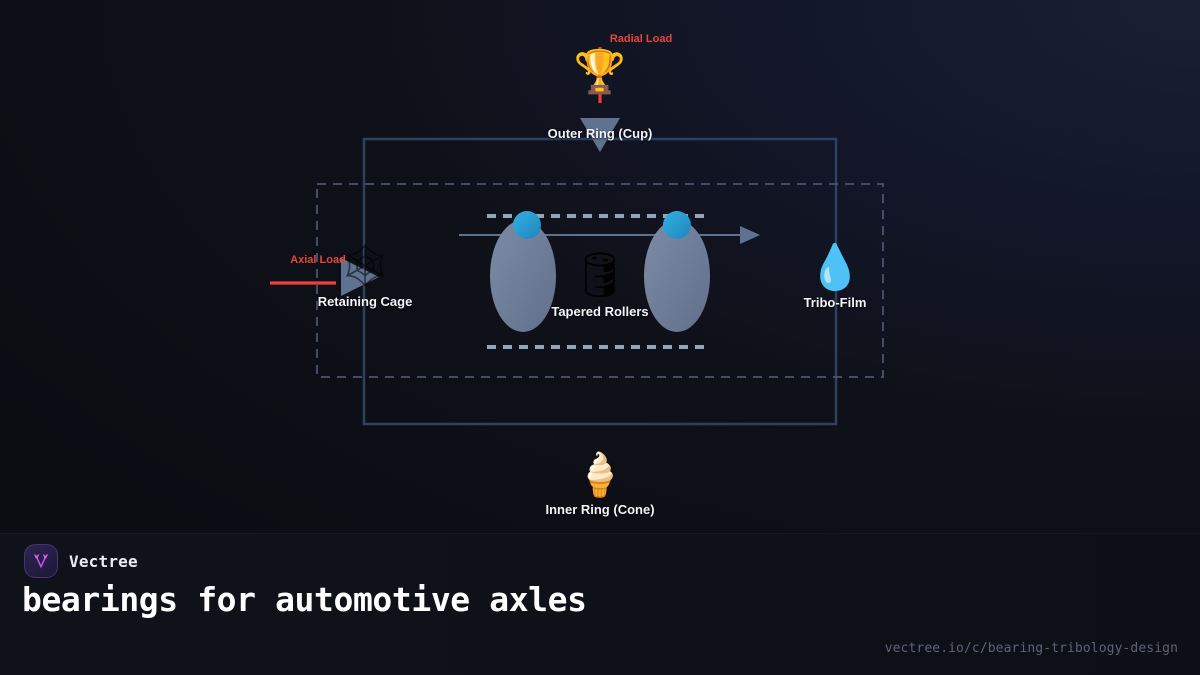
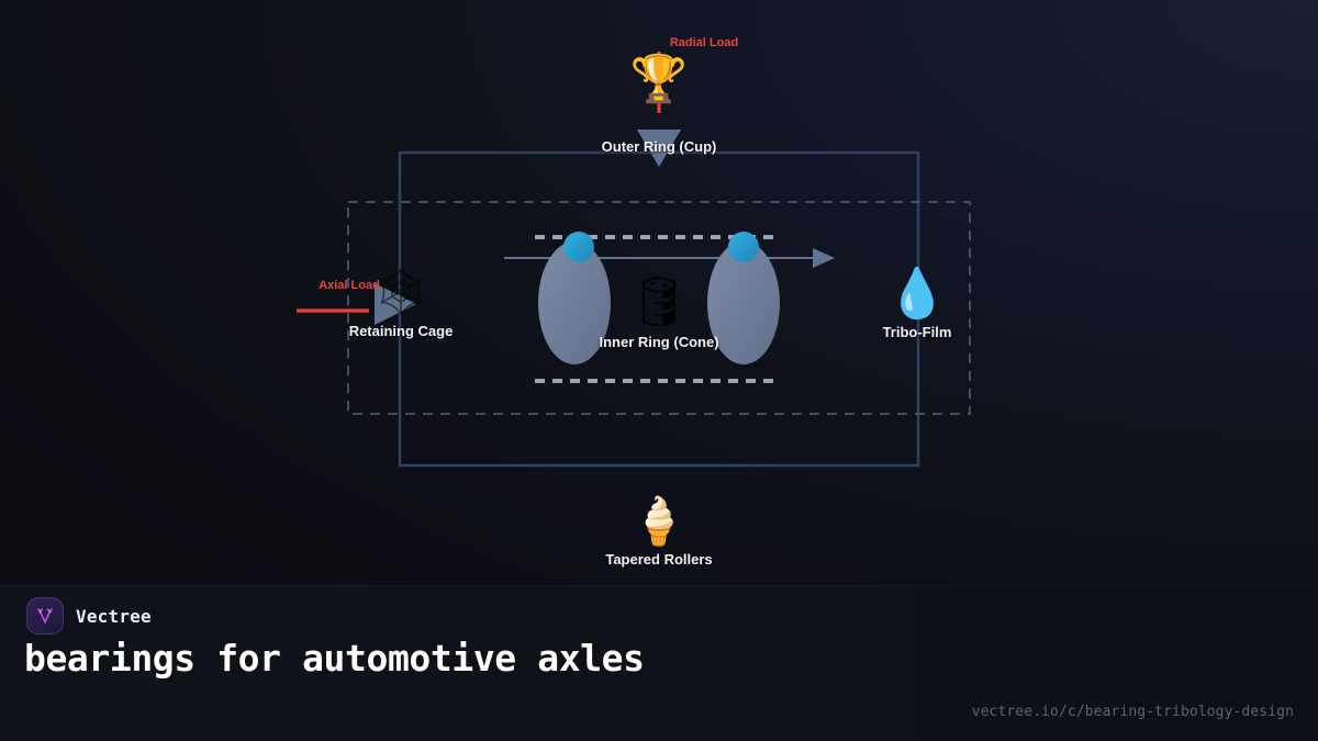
  🏆
  🕸
  🛢
  💧
  🍦
  Outer Ring (Cup)
  Retaining Cage
- Tapered Rollers
+ Inner Ring (Cone)
  Tribo-Film
- Inner Ring (Cone)
+ Tapered Rollers
  Radial Load
  Axial Load
  Vectree
  bearings for automotive axles
  vectree.io/c/bearing-tribology-design
